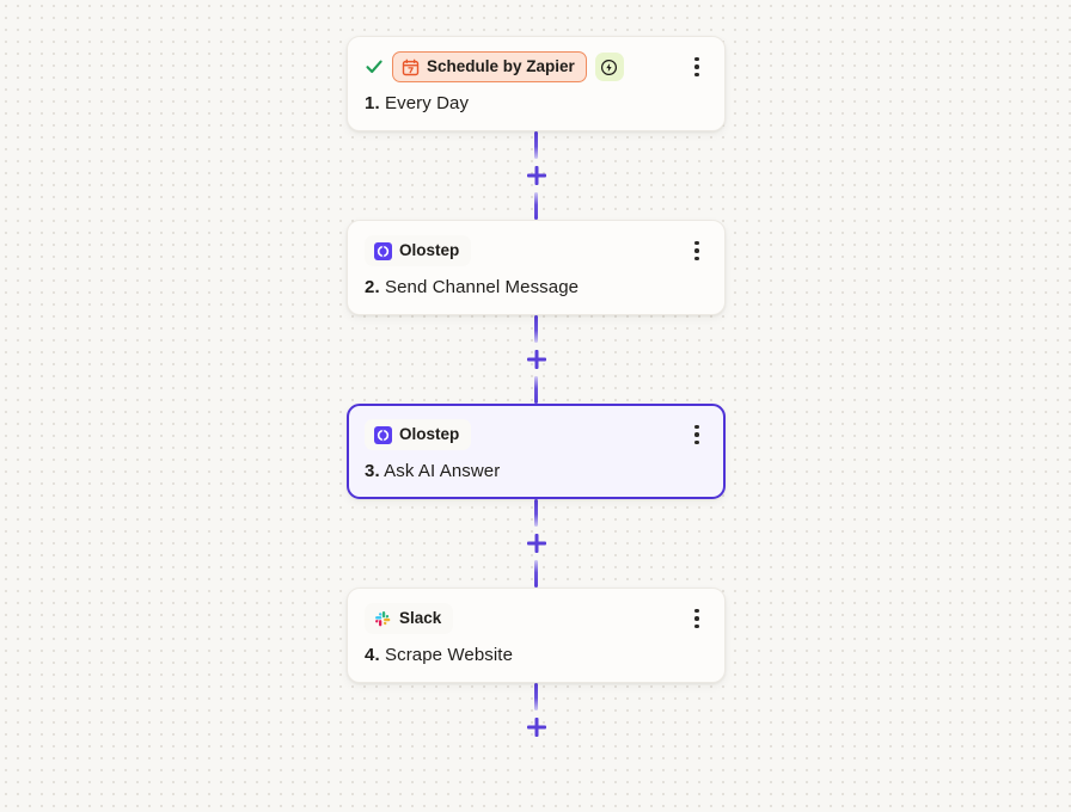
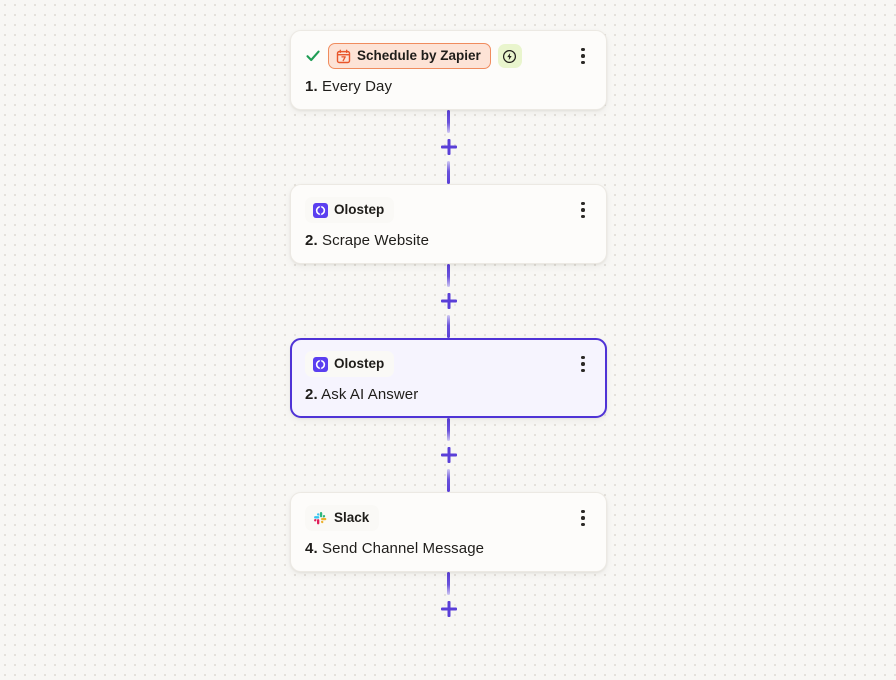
  Schedule by Zapier
  1. Every Day
  Olostep
- 2. Send Channel Message
+ 2. Scrape Website
  Olostep
- 3. Ask AI Answer
+ 2. Ask AI Answer
  Slack
- 4. Scrape Website
+ 4. Send Channel Message
